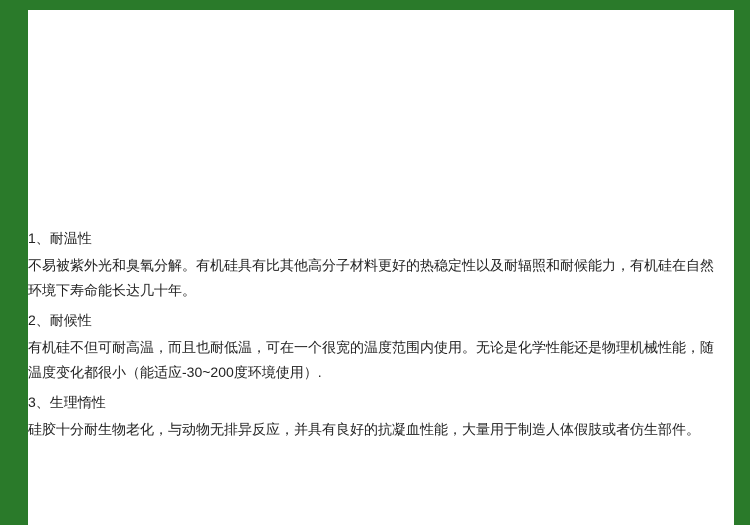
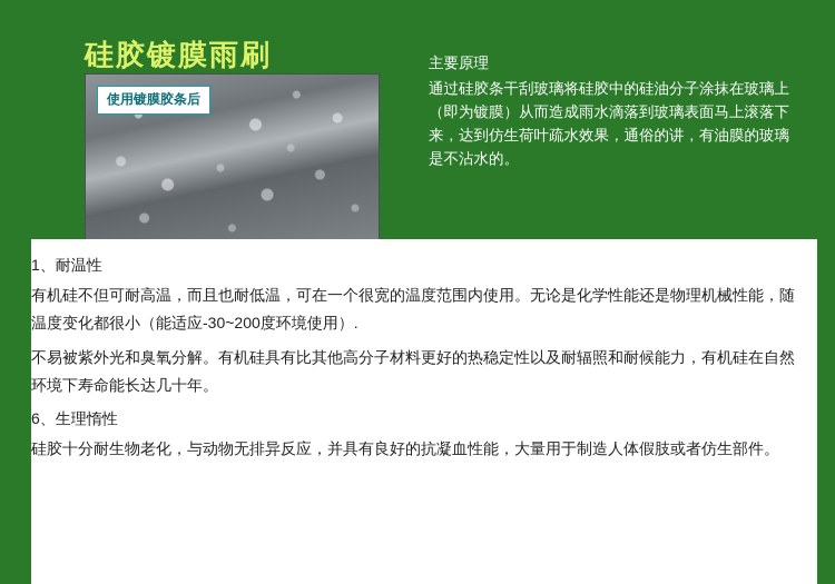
+ 硅胶镀膜雨刷
+ 使用镀膜胶条后
+ 主要原理
+ 通过硅胶条干刮玻璃将硅胶中的硅油分子涂抹在玻璃上（即为镀膜）从而造成雨水滴落到玻璃表面马上滚落下来，达到仿生荷叶疏水效果，通俗的讲，有油膜的玻璃是不沾水的。
  1、耐温性
- 不易被紫外光和臭氧分解。有机硅具有比其他高分子材料更好的热稳定性以及耐辐照和耐候能力，有机硅在自然环境下寿命能长达几十年。
+ 有机硅不但可耐高温，而且也耐低温，可在一个很宽的温度范围内使用。无论是化学性能还是物理机械性能，随温度变化都很小（能适应-30~200度环境使用）.
- 2、耐候性
- 有机硅不但可耐高温，而且也耐低温，可在一个很宽的温度范围内使用。无论是化学性能还是物理机械性能，随温度变化都很小（能适应-30~200度环境使用）.
+ 不易被紫外光和臭氧分解。有机硅具有比其他高分子材料更好的热稳定性以及耐辐照和耐候能力，有机硅在自然环境下寿命能长达几十年。
- 3、生理惰性
+ 6、生理惰性
  硅胶十分耐生物老化，与动物无排异反应，并具有良好的抗凝血性能，大量用于制造人体假肢或者仿生部件。
